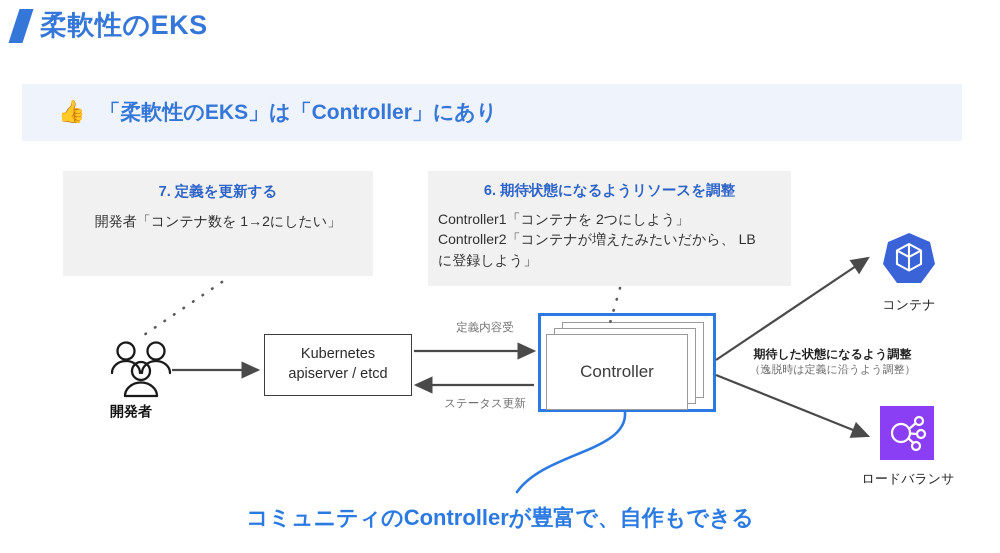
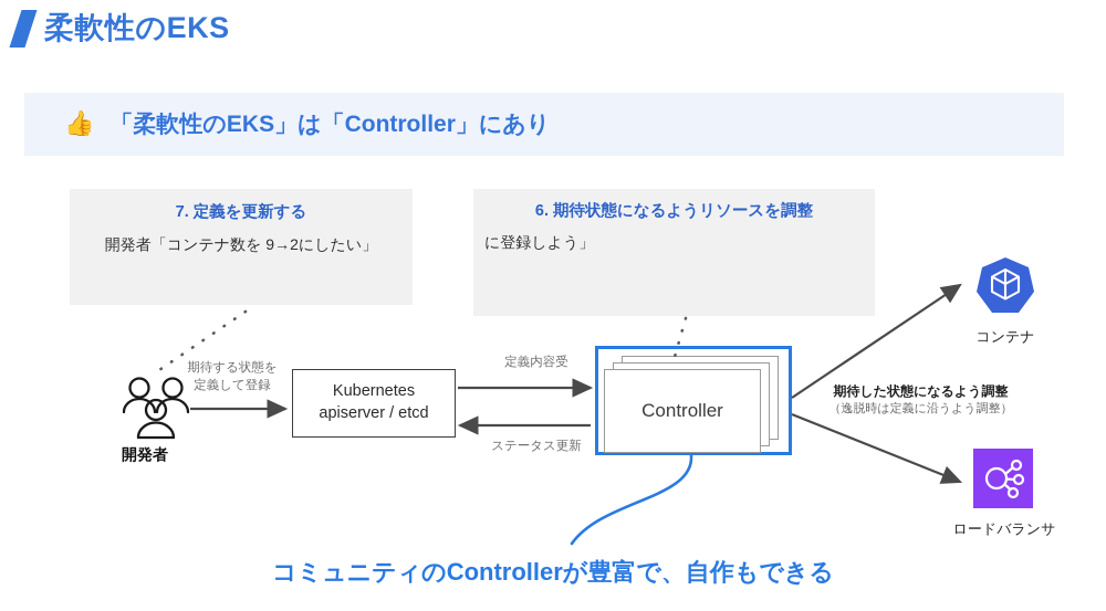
  柔軟性のEKS
  👍
  「柔軟性のEKS」は「Controller」にあり
  7. 定義を更新する
- 開発者「コンテナ数を 1→2にしたい」
+ 開発者「コンテナ数を 9→2にしたい」
  6. 期待状態になるようリソースを調整
- Controller1「コンテナを 2つにしよう」
- Controller2「コンテナが増えたみたいだから、 LB
  に登録しよう」
  Kubernetes
  apiserver / etcd
  Controller
  コンテナ
  ロードバランサ
  開発者
+ 期待する状態を
+ 定義して登録
  定義内容受
  ステータス更新
  期待した状態になるよう調整
  （逸脱時は定義に沿うよう調整）
  コミュニティのControllerが豊富で、自作もできる
